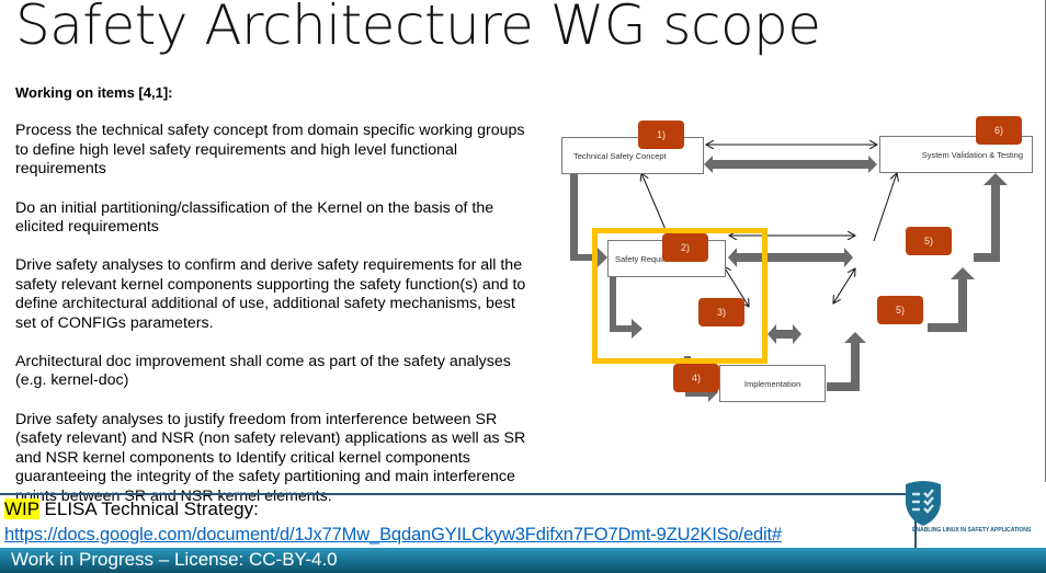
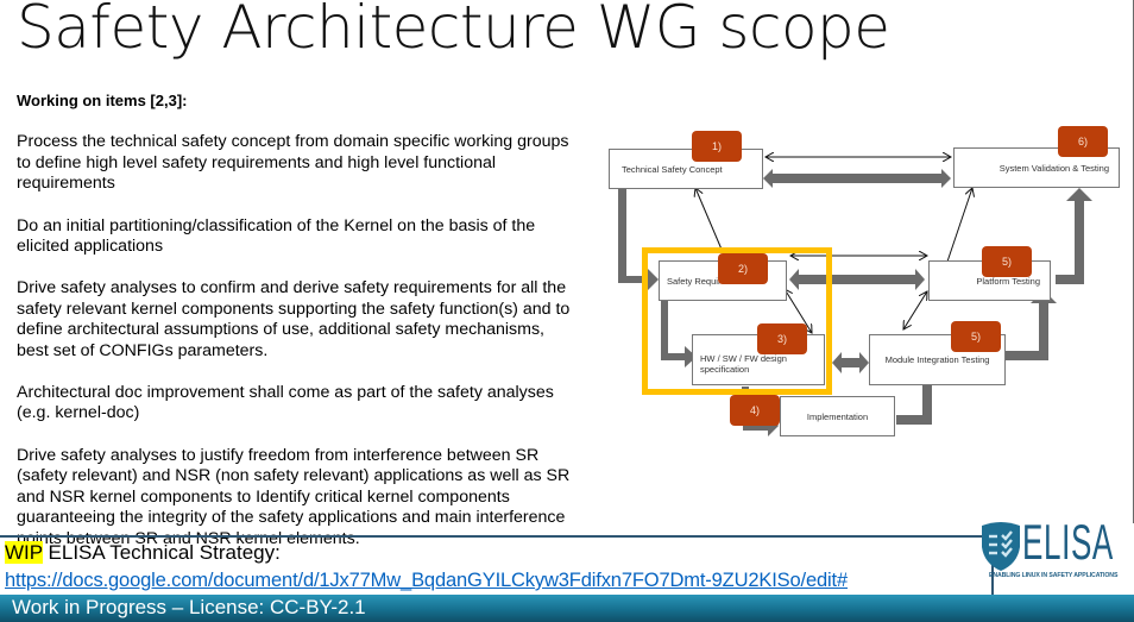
  Safety Architecture WG scope
- Working on items [4,1]:
+ Working on items [2,3]:
  Process the technical safety concept from domain specific working groups to define high level safety requirements and high level functional requirements
- Do an initial partitioning/classification of the Kernel on the basis of the elicited requirements
+ Do an initial partitioning/classification of the Kernel on the basis of the elicited applications
- Drive safety analyses to confirm and derive safety requirements for all the safety relevant kernel components supporting the safety function(s) and to define architectural additional of use, additional safety mechanisms, best set of CONFIGs parameters.
+ Drive safety analyses to confirm and derive safety requirements for all the safety relevant kernel components supporting the safety function(s) and to define architectural assumptions of use, additional safety mechanisms, best set of CONFIGs parameters.
  Architectural doc improvement shall come as part of the safety analyses (e.g. kernel-doc)
- Drive safety analyses to justify freedom from interference between SR (safety relevant) and NSR (non safety relevant) applications as well as SR and NSR kernel components to Identify critical kernel components guaranteeing the integrity of the safety partitioning and main interference points between SR and NSR kernel elements.
+ Drive safety analyses to justify freedom from interference between SR (safety relevant) and NSR (non safety relevant) applications as well as SR and NSR kernel components to Identify critical kernel components guaranteeing the integrity of the safety applications and main interference points between SR and NSR kernel elements.
  Technical Safety Concept
  System Validation & Testing
+ Platform Testing
+ HW / SW / FW design specification
+ Module Integration Testing
  Implementation
  1)
  2)
  3)
  4)
  5)
  5)
  6)
  WIP ELISA Technical Strategy:
  https://docs.google.com/document/d/1Jx77Mw_BqdanGYILCkyw3Fdifxn7FO7Dmt-9ZU2KISo/edit#
+ ELISA
- Work in Progress – License: CC-BY-4.0
+ Work in Progress – License: CC-BY-2.1
